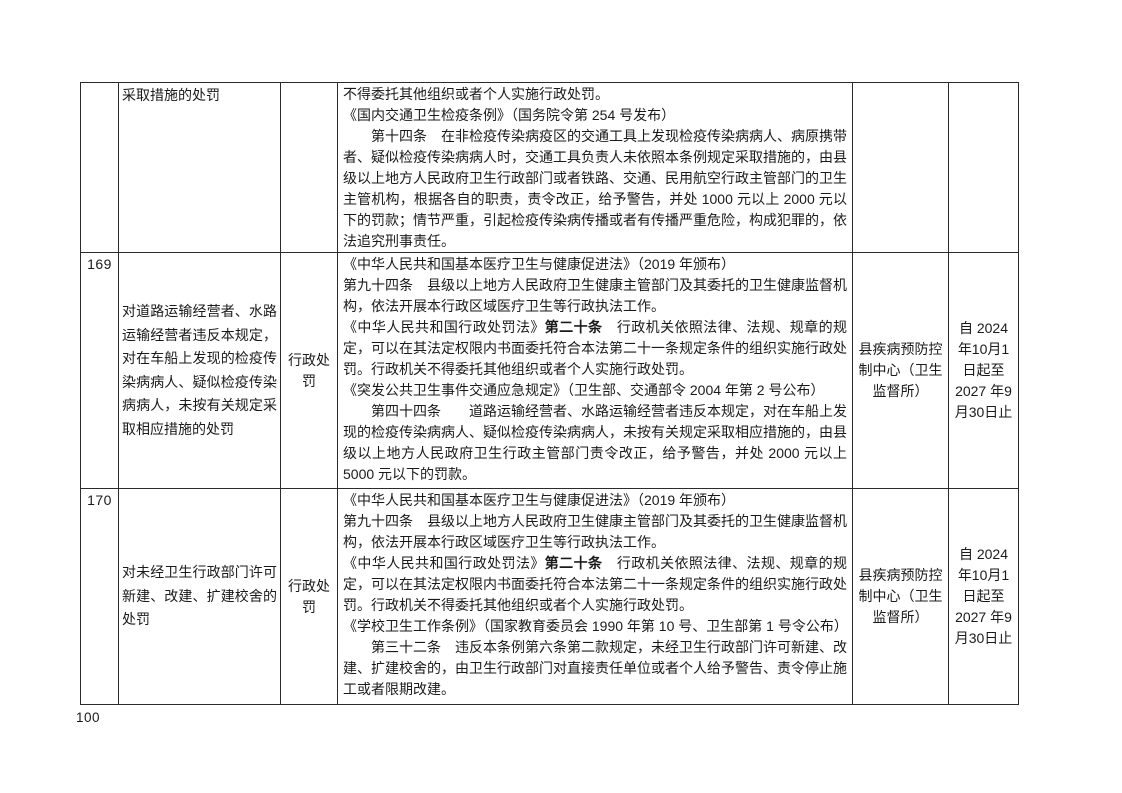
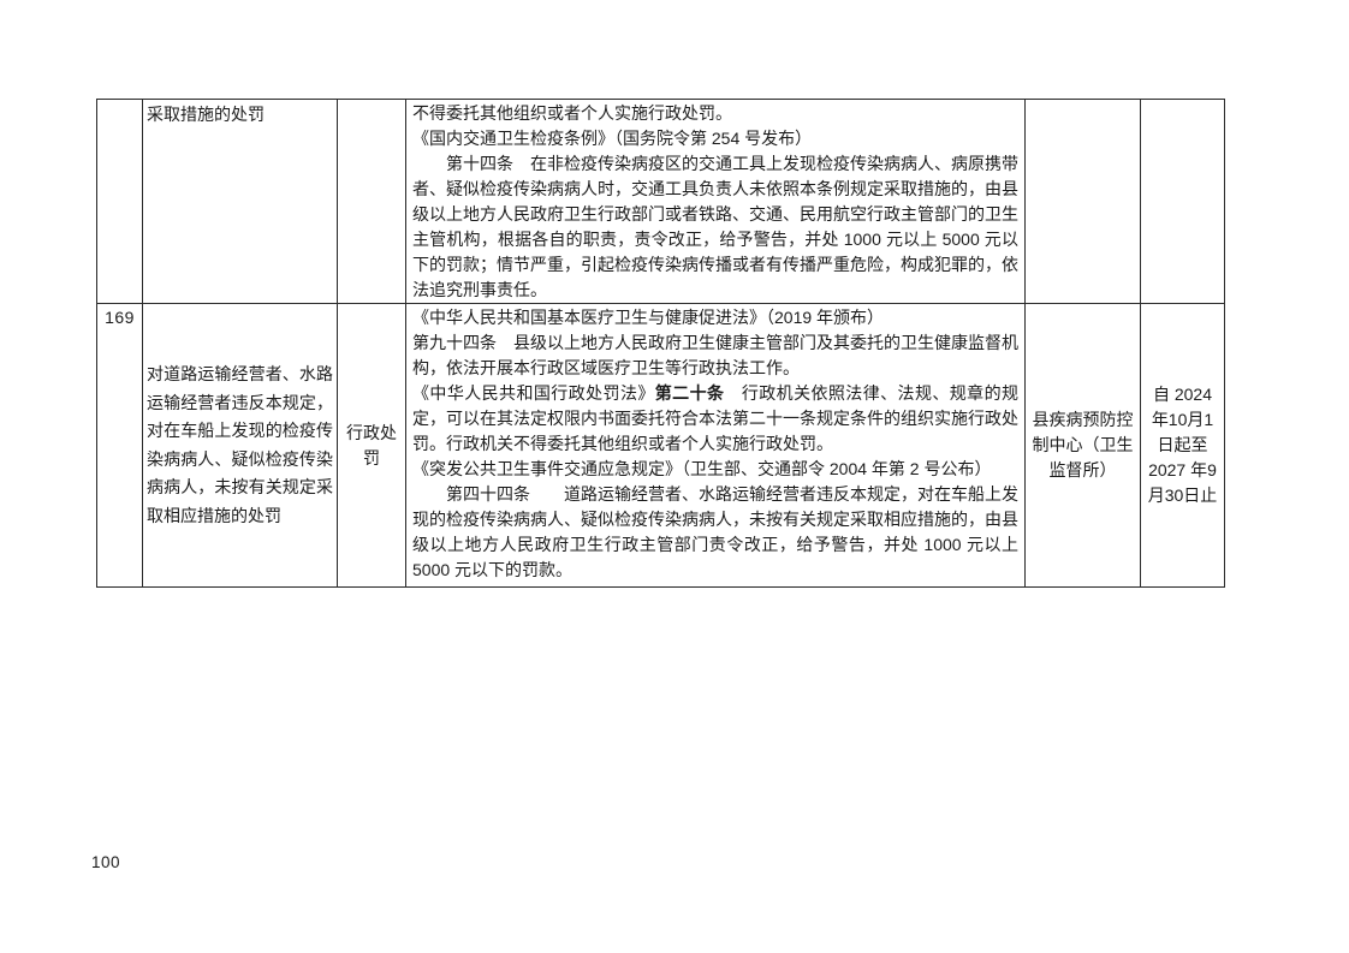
- 	采取措施的处罚		不得委托其他组织或者个人实施行政处罚。 《国内交通卫生检疫条例》（国务院令第 254 号发布） 第十四条 在非检疫传染病疫区的交通工具上发现检疫传染病病人、病原携带者、疑似检疫传染病病人时，交通工具负责人未依照本条例规定采取措施的，由县级以上地方人民政府卫生行政部门或者铁路、交通、民用航空行政主管部门的卫生主管机构，根据各自的职责，责令改正，给予警告，并处 1000 元以上 2000 元以下的罚款；情节严重，引起检疫传染病传播或者有传播严重危险，构成犯罪的，依法追究刑事责任。
+ 	采取措施的处罚		不得委托其他组织或者个人实施行政处罚。 《国内交通卫生检疫条例》（国务院令第 254 号发布） 第十四条 在非检疫传染病疫区的交通工具上发现检疫传染病病人、病原携带者、疑似检疫传染病病人时，交通工具负责人未依照本条例规定采取措施的，由县级以上地方人民政府卫生行政部门或者铁路、交通、民用航空行政主管部门的卫生主管机构，根据各自的职责，责令改正，给予警告，并处 1000 元以上 5000 元以下的罚款；情节严重，引起检疫传染病传播或者有传播严重危险，构成犯罪的，依法追究刑事责任。
- 169	对道路运输经营者、水路运输经营者违反本规定，对在车船上发现的检疫传染病病人、疑似检疫传染病病人，未按有关规定采取相应措施的处罚	行政处罚	《中华人民共和国基本医疗卫生与健康促进法》（2019 年颁布） 第九十四条 县级以上地方人民政府卫生健康主管部门及其委托的卫生健康监督机构，依法开展本行政区域医疗卫生等行政执法工作。 《中华人民共和国行政处罚法》第二十条 行政机关依照法律、法规、规章的规定，可以在其法定权限内书面委托符合本法第二十一条规定条件的组织实施行政处罚。行政机关不得委托其他组织或者个人实施行政处罚。 《突发公共卫生事件交通应急规定》（卫生部、交通部令 2004 年第 2 号公布） 第四十四条 道路运输经营者、水路运输经营者违反本规定，对在车船上发现的检疫传染病病人、疑似检疫传染病病人，未按有关规定采取相应措施的，由县级以上地方人民政府卫生行政主管部门责令改正，给予警告，并处 2000 元以上 5000 元以下的罚款。	县疾病预防控制中心（卫生监督所）	自 2024 年10月1日起至 2027 年9月30日止
+ 169	对道路运输经营者、水路运输经营者违反本规定，对在车船上发现的检疫传染病病人、疑似检疫传染病病人，未按有关规定采取相应措施的处罚	行政处罚	《中华人民共和国基本医疗卫生与健康促进法》（2019 年颁布） 第九十四条 县级以上地方人民政府卫生健康主管部门及其委托的卫生健康监督机构，依法开展本行政区域医疗卫生等行政执法工作。 《中华人民共和国行政处罚法》第二十条 行政机关依照法律、法规、规章的规定，可以在其法定权限内书面委托符合本法第二十一条规定条件的组织实施行政处罚。行政机关不得委托其他组织或者个人实施行政处罚。 《突发公共卫生事件交通应急规定》（卫生部、交通部令 2004 年第 2 号公布） 第四十四条 道路运输经营者、水路运输经营者违反本规定，对在车船上发现的检疫传染病病人、疑似检疫传染病病人，未按有关规定采取相应措施的，由县级以上地方人民政府卫生行政主管部门责令改正，给予警告，并处 1000 元以上 5000 元以下的罚款。	县疾病预防控制中心（卫生监督所）	自 2024 年10月1日起至 2027 年9月30日止
- 170	对未经卫生行政部门许可新建、改建、扩建校舍的处罚	行政处罚	《中华人民共和国基本医疗卫生与健康促进法》（2019 年颁布） 第九十四条 县级以上地方人民政府卫生健康主管部门及其委托的卫生健康监督机构，依法开展本行政区域医疗卫生等行政执法工作。 《中华人民共和国行政处罚法》第二十条 行政机关依照法律、法规、规章的规定，可以在其法定权限内书面委托符合本法第二十一条规定条件的组织实施行政处罚。行政机关不得委托其他组织或者个人实施行政处罚。 《学校卫生工作条例》（国家教育委员会 1990 年第 10 号、卫生部第 1 号令公布） 第三十二条 违反本条例第六条第二款规定，未经卫生行政部门许可新建、改建、扩建校舍的，由卫生行政部门对直接责任单位或者个人给予警告、责令停止施工或者限期改建。	县疾病预防控制中心（卫生监督所）	自 2024 年10月1日起至 2027 年9月30日止
  100
